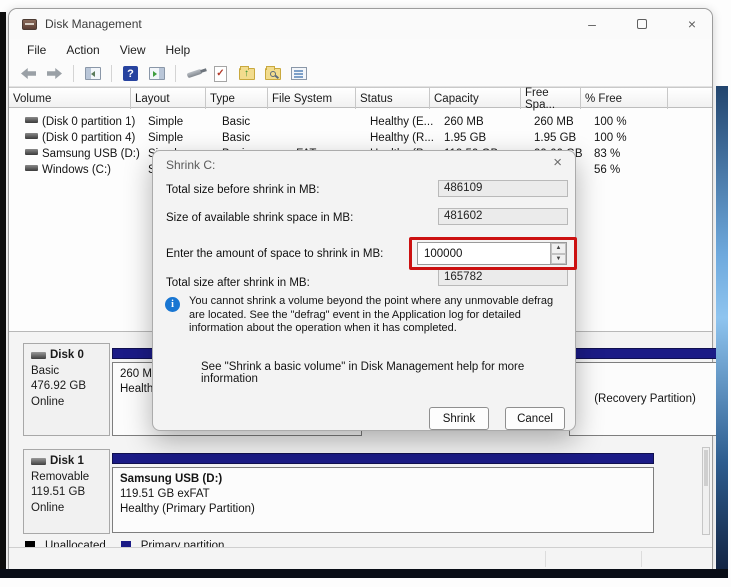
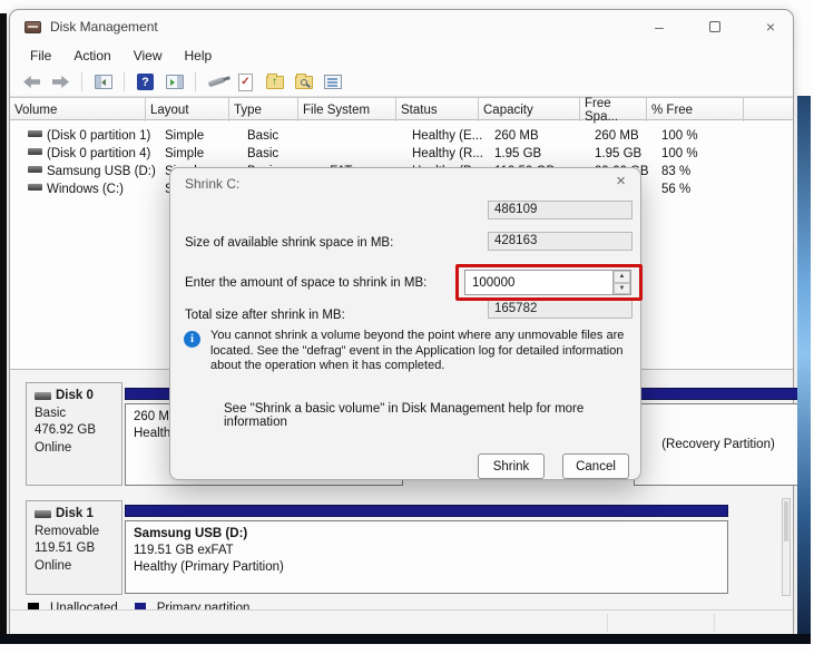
  Disk Management
  –
  ×
  File
  Action
  View
  Help
  ?
  ✓
  ↑
  Volume
  Layout
  Type
  File System
  Status
  Capacity
  Free Spa...
  % Free
  (Disk 0 partition 1)
  Simple
  Basic
  Healthy (E...
  260 MB
  260 MB
  100 %
  (Disk 0 partition 4)
  Simple
  Basic
  Healthy (R...
  1.95 GB
  1.95 GB
  100 %
  Samsung USB (D:)
  83 %
  Windows (C:)
  56 %
  Disk 0
  Basic
  476.92 GB
  Online
  260 M
  Health
  (Recovery Partition)
  Disk 1
  Removable
  119.51 GB
  Online
  Samsung USB (D:)
  119.51 GB exFAT
  Healthy (Primary Partition)
  Unallocated
  Primary partition
  Shrink C:
  ×
- Total size before shrink in MB:
  486109
  Size of available shrink space in MB:
- 481602
+ 428163
  Enter the amount of space to shrink in MB:
  100000
  Total size after shrink in MB:
  165782
  i
- You cannot shrink a volume beyond the point where any unmovable defrag are located. See the "defrag" event in the Application log for detailed information about the operation when it has completed.
+ You cannot shrink a volume beyond the point where any unmovable files are located. See the "defrag" event in the Application log for detailed information about the operation when it has completed.
  See "Shrink a basic volume" in Disk Management help for more information
  Shrink
  Cancel
